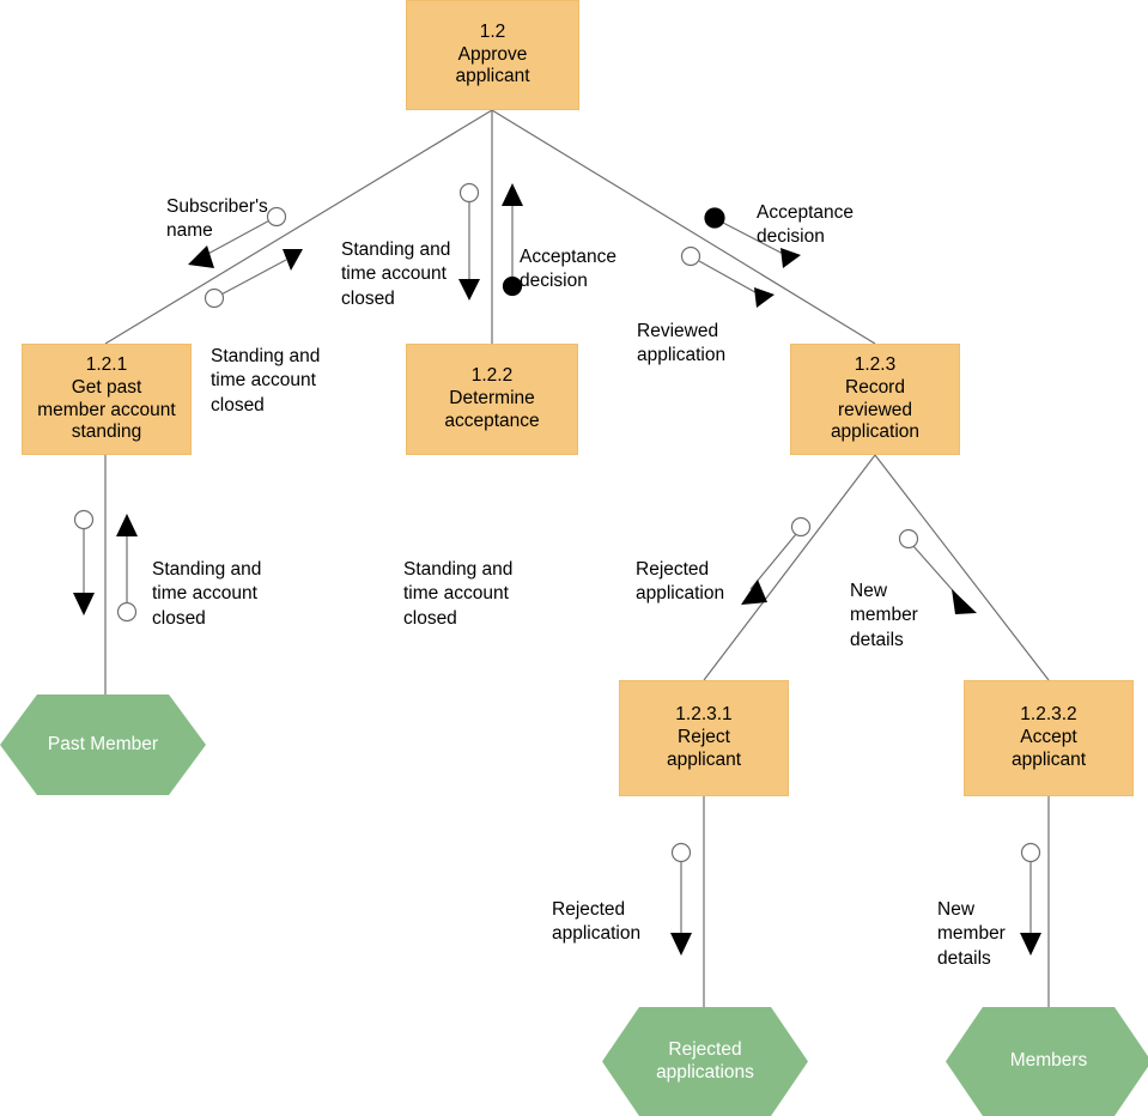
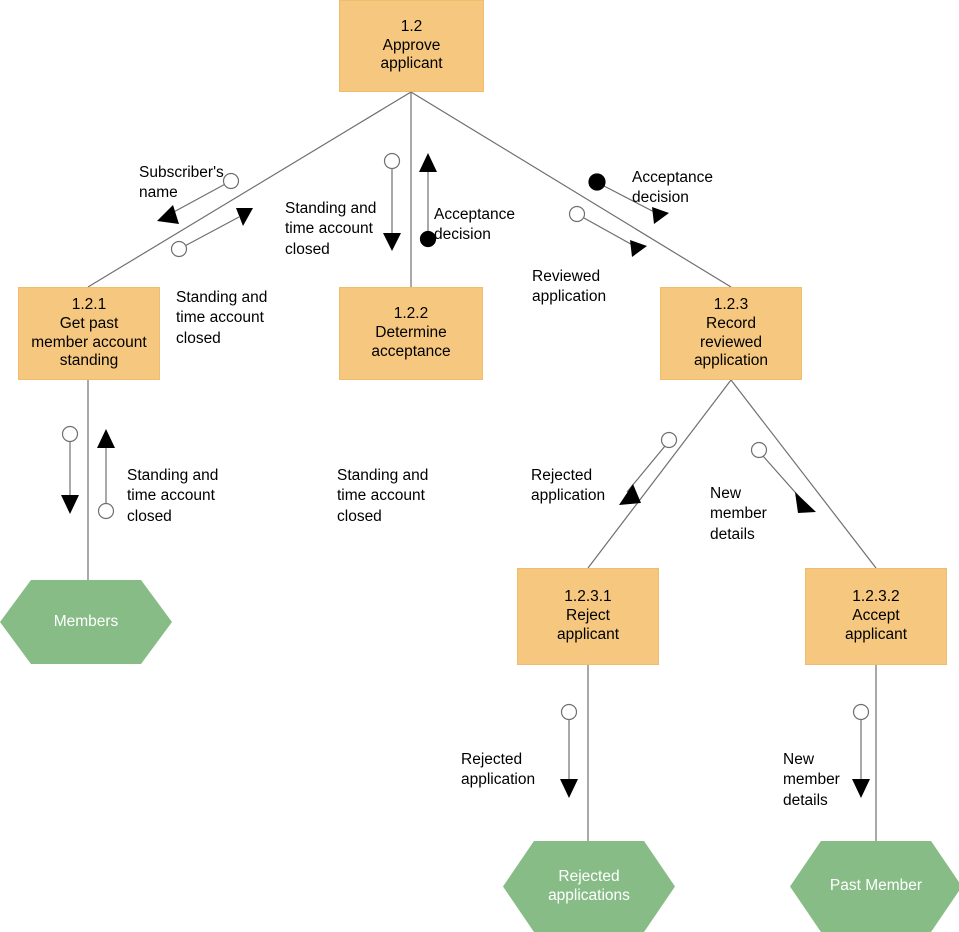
  1.2
  Approve
  applicant
  1.2.1
  Get past
  member account
  standing
  1.2.2
  Determine
  acceptance
  1.2.3
  Record
  reviewed
  application
  1.2.3.1
  Reject
  applicant
  1.2.3.2
  Accept
  applicant
- Past Member
+ Members
  Rejected
  applications
- Members
+ Past Member
  Subscriber's
  name
  Standing and
  time account
  closed
  Standing and
  time account
  closed
  Acceptance
  decision
  Acceptance
  decision
  Reviewed
  application
  Standing and
  time account
  closed
  Standing and
  time account
  closed
  Rejected
  application
  New
  member
  details
  Rejected
  application
  New
  member
  details
